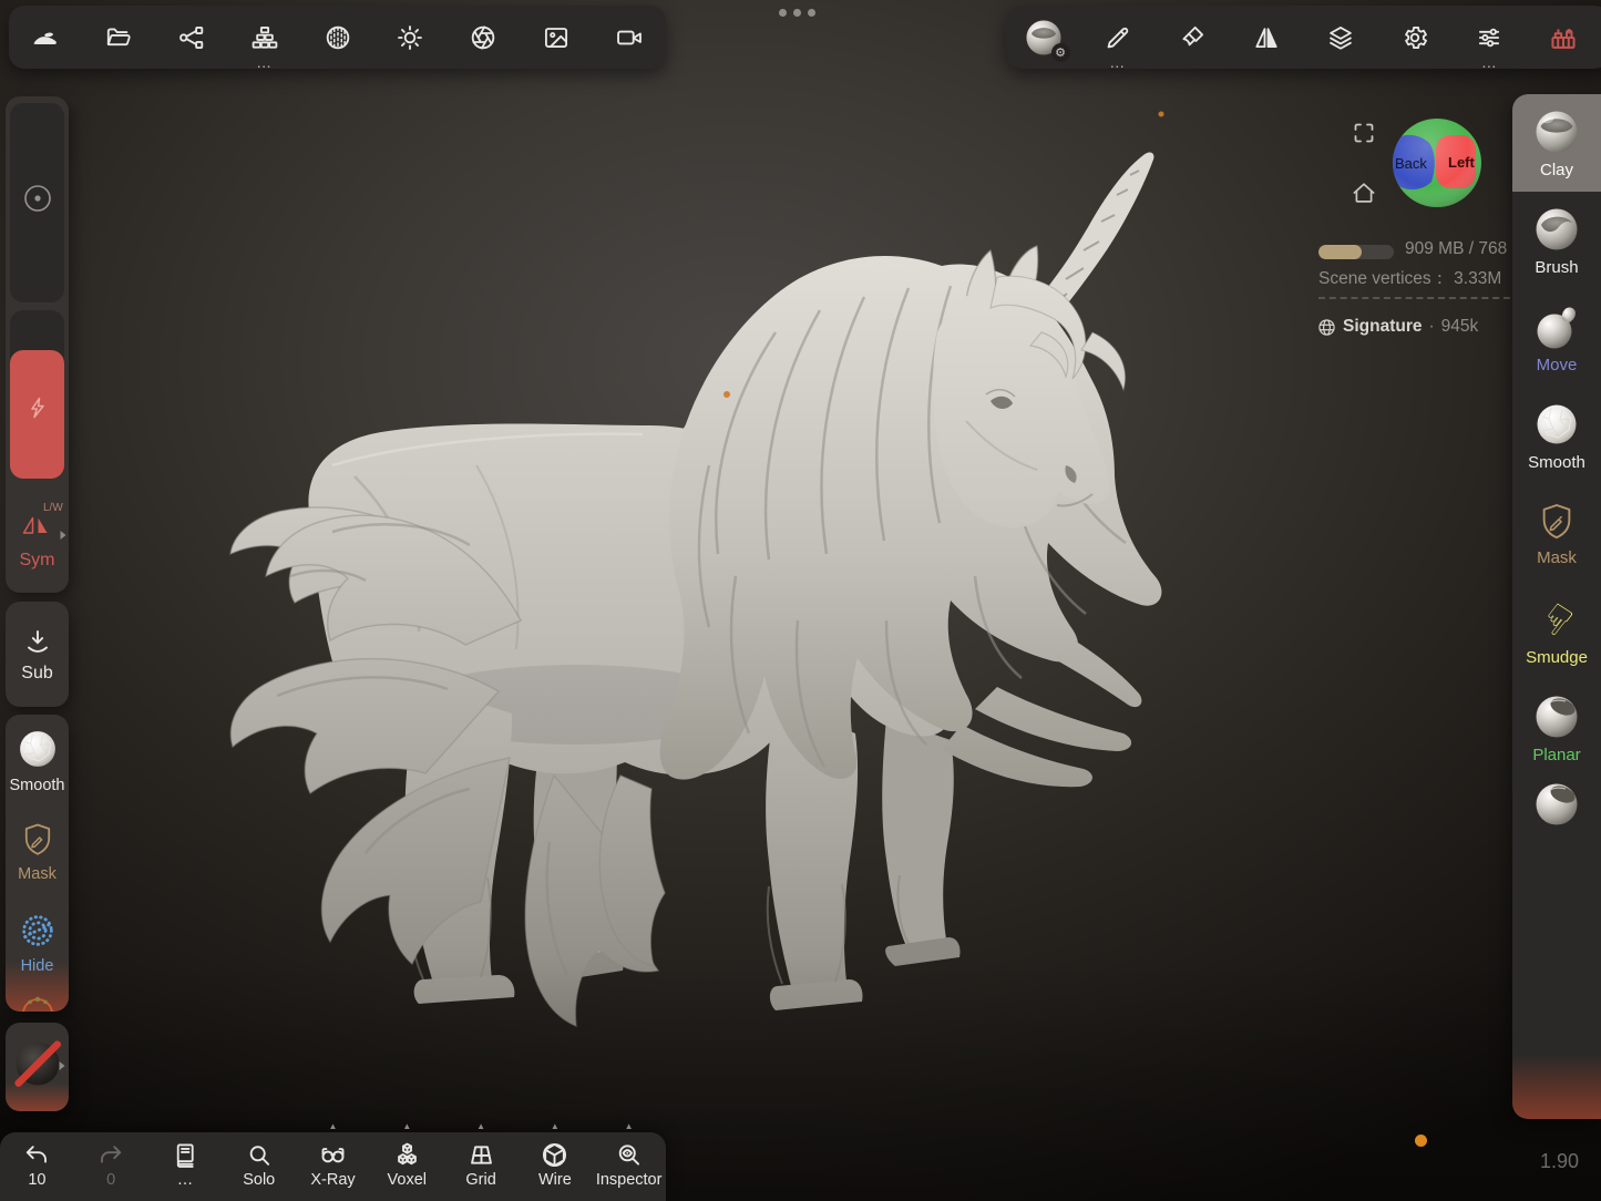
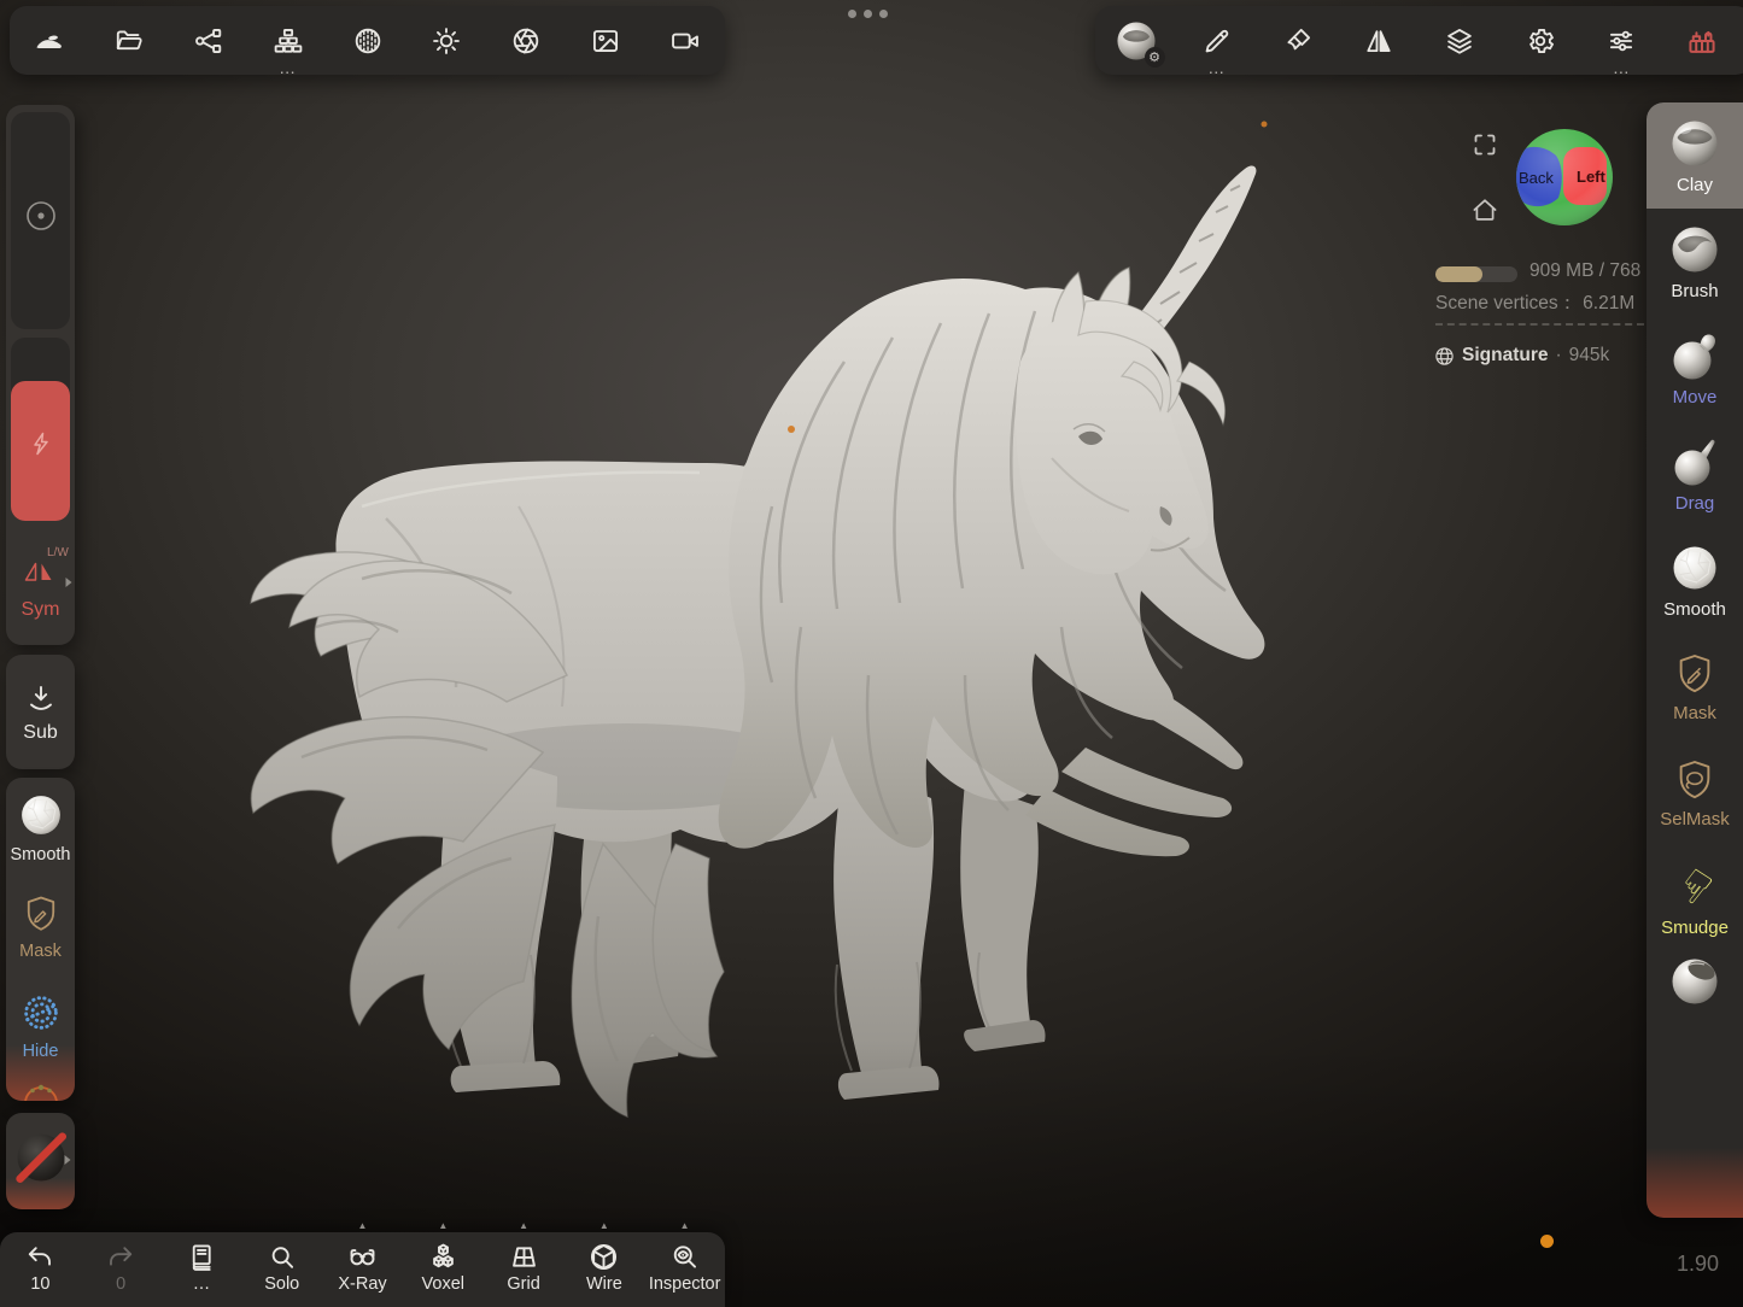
  …
  ⚙
  …
  …
  Clay
  Brush
  Move
+ Drag
  Smooth
  Mask
+ SelMask
  Smudge
- Planar
  L/W
  Sym
  Sub
  Smooth
  Mask
  10
  0
  …
  Solo
  ▲
  X-Ray
  ▲
  Voxel
  ▲
  Grid
  ▲
  Wire
  ▲
  Inspector
  Back
  Left
  909 MB / 768
- Scene vertices： 3.33M
+ Scene vertices： 6.21M
  Signature
  ·
  945k
  1.90
